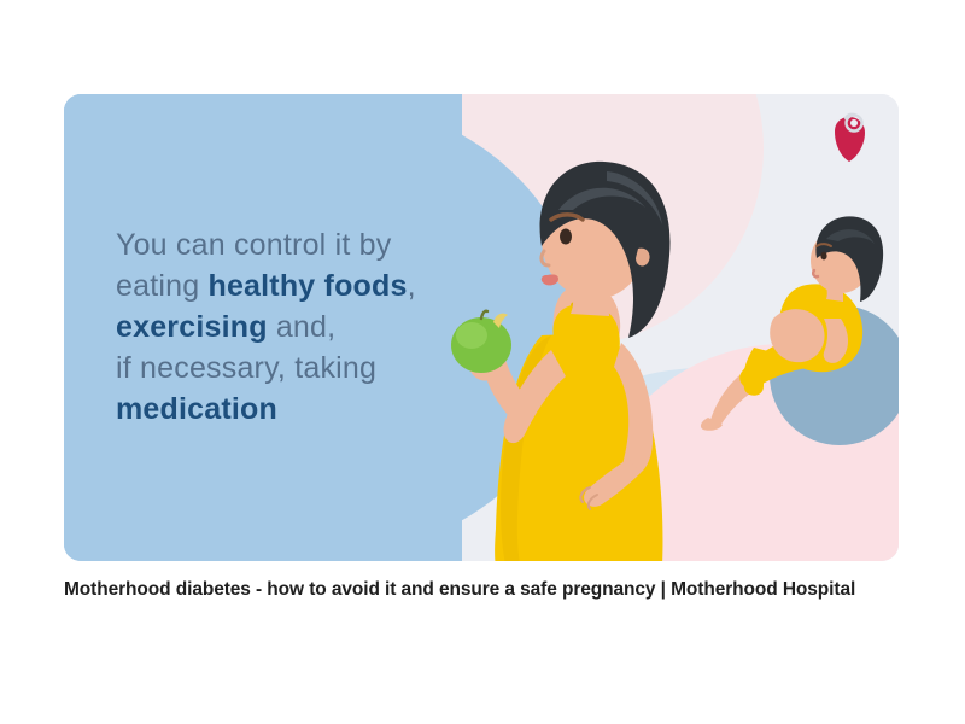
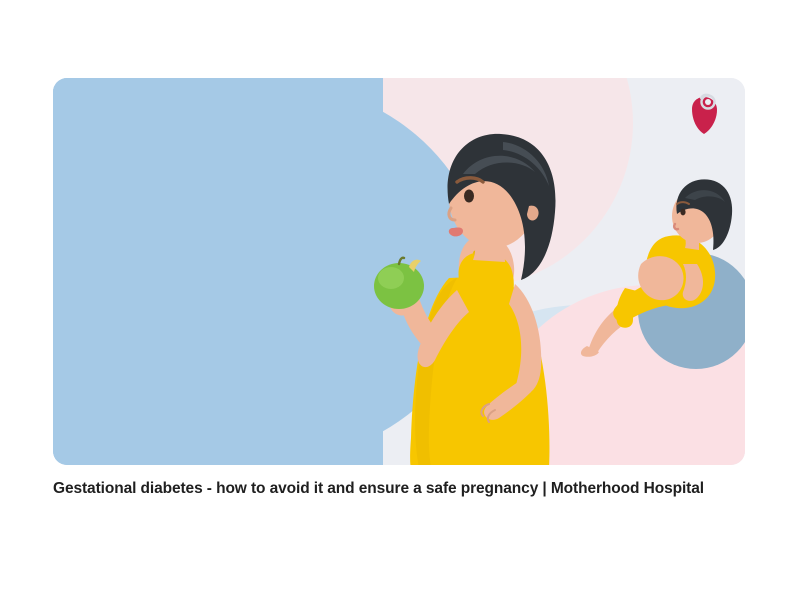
- You can control it by
- eating healthy foods,
- exercising and,
- if necessary, taking
- medication
- Motherhood diabetes - how to avoid it and ensure a safe pregnancy | Motherhood Hospital
+ Gestational diabetes - how to avoid it and ensure a safe pregnancy | Motherhood Hospital
